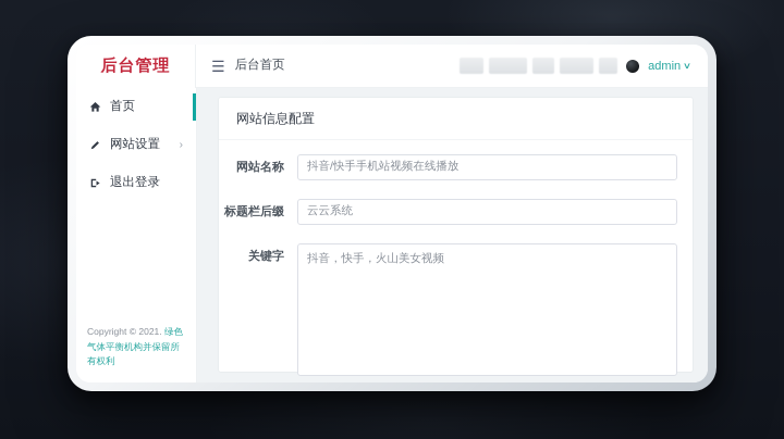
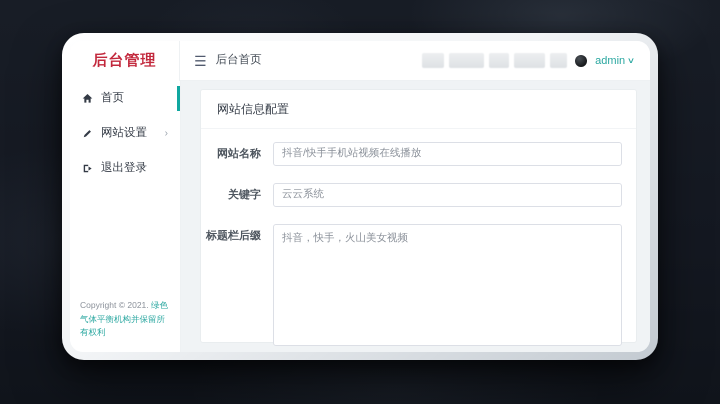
  后台管理
  ☰
  后台首页
  admin
  ∨
  首页
  网站设置
  ›
  退出登录
  Copyright © 2021. 绿色气体平衡机构并保留所有权利
  网站信息配置
  网站名称
  抖音/快手手机站视频在线播放
- 标题栏后缀
+ 关键字
  云云系统
- 关键字
+ 标题栏后缀
  抖音，快手，火山美女视频
